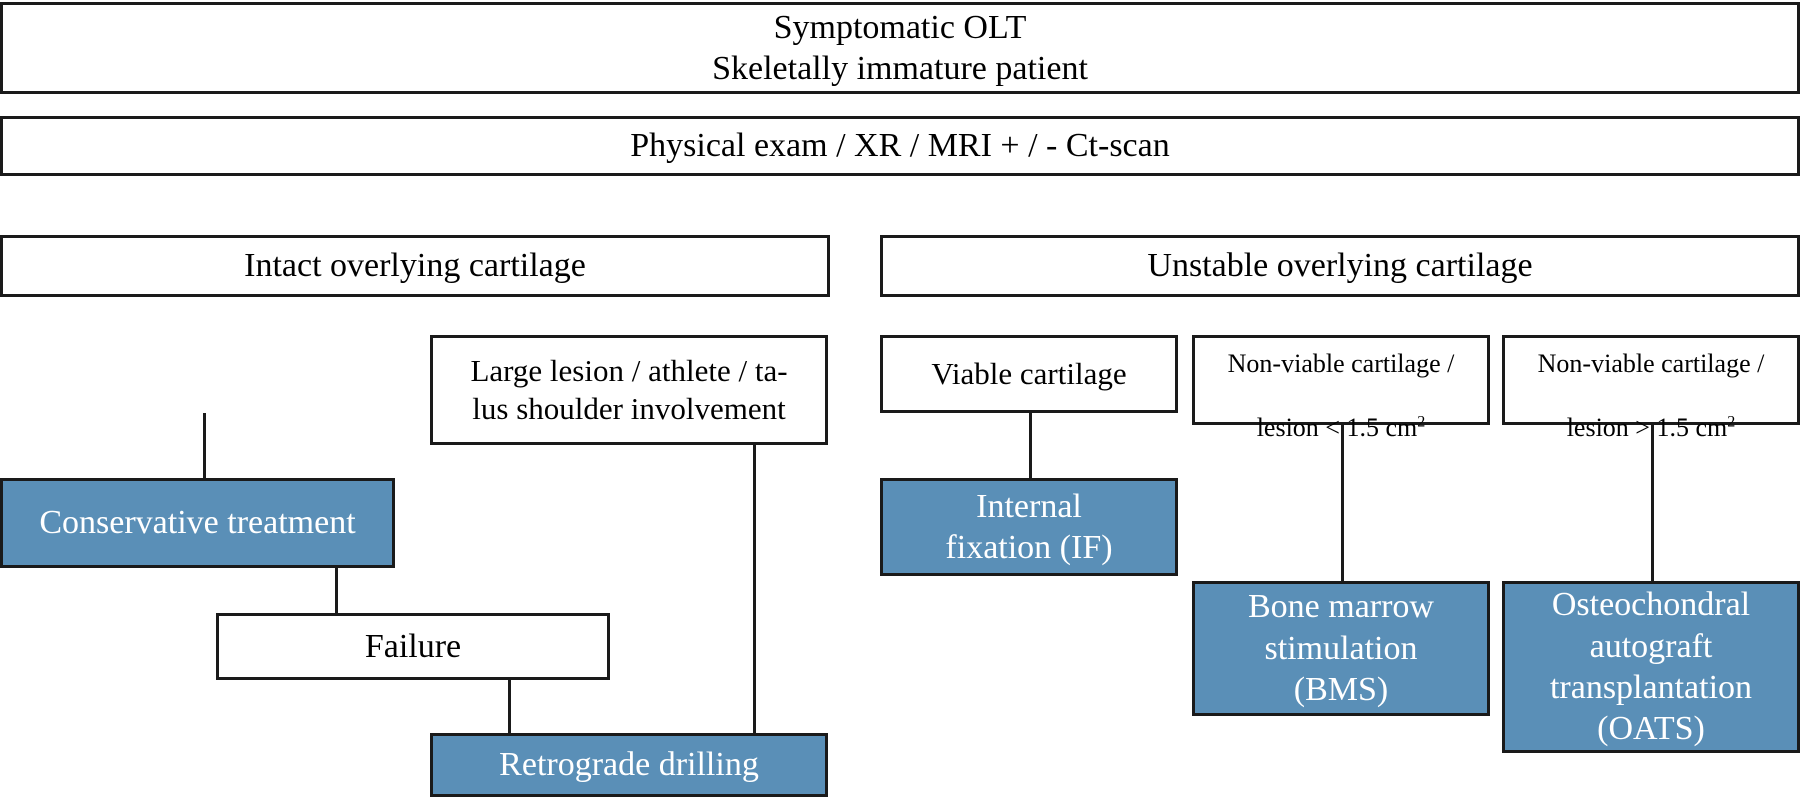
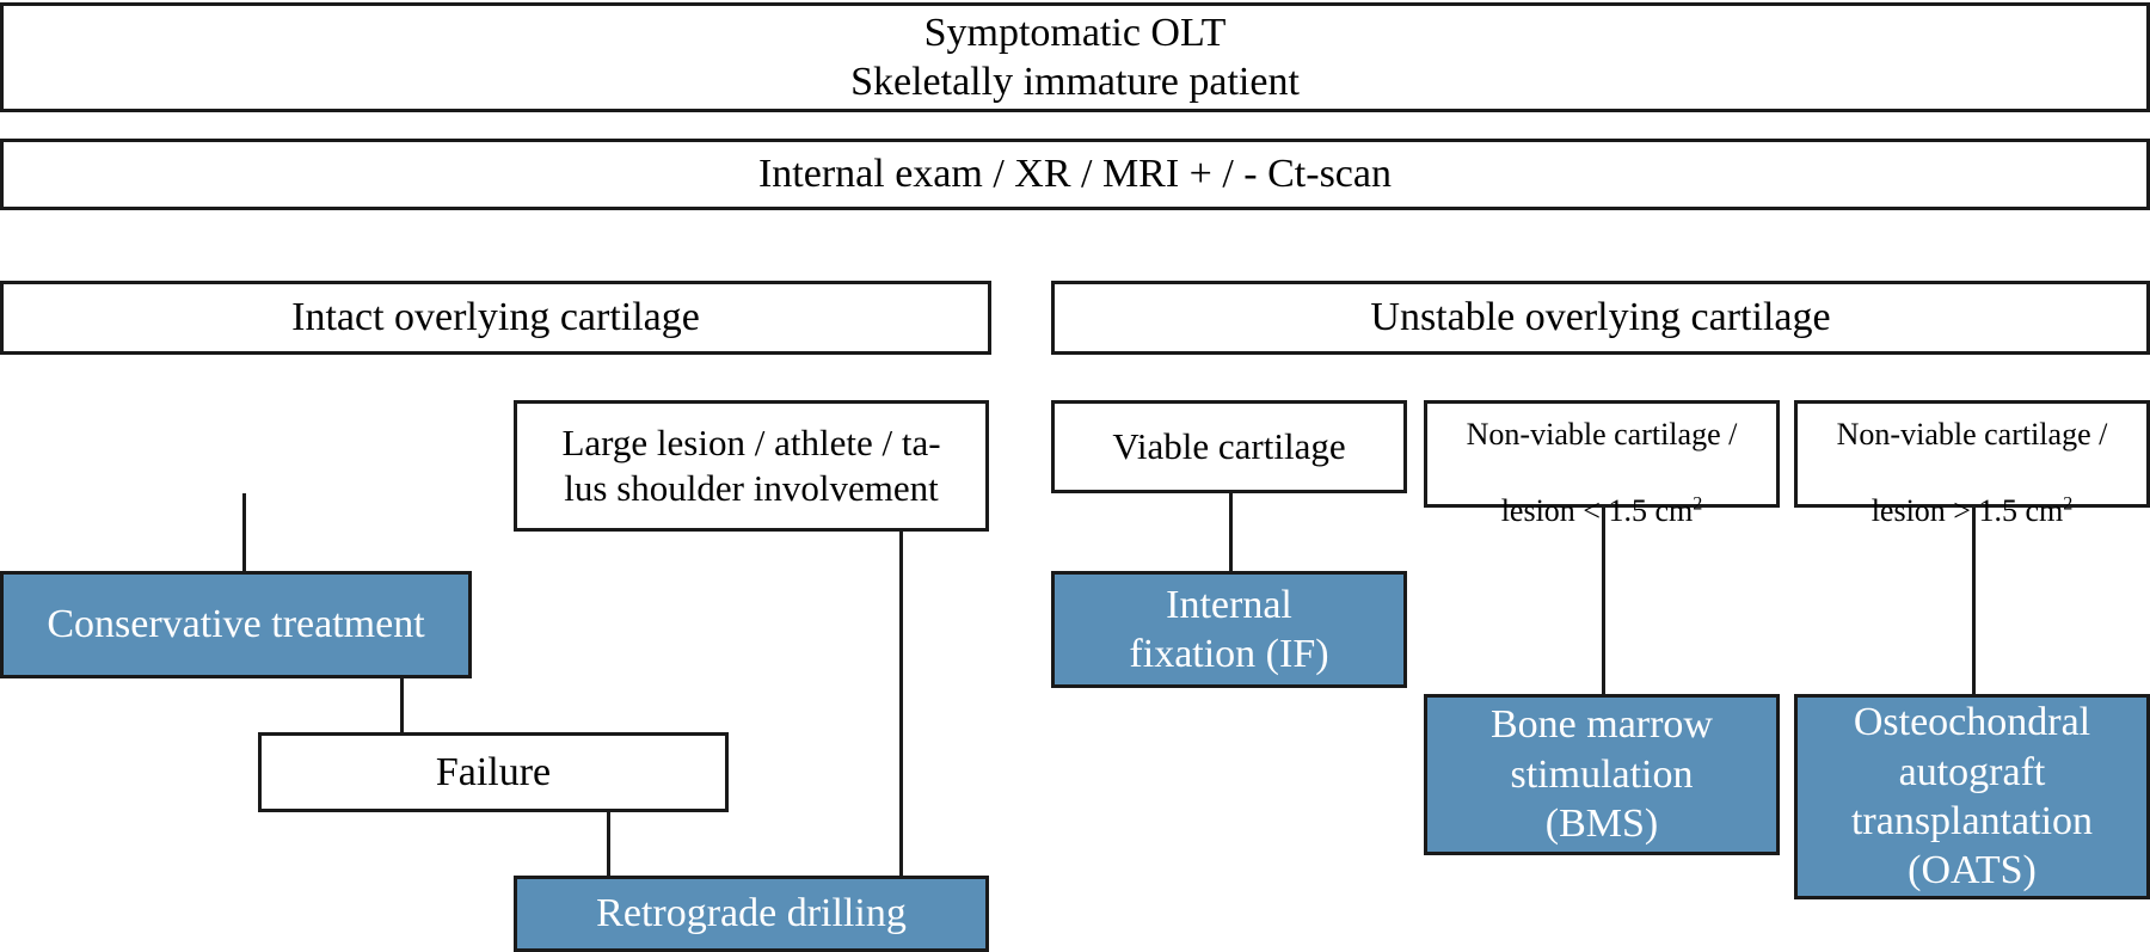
  Symptomatic OLT
  Skeletally immature patient
- Physical exam / XR / MRI + / - Ct-scan
+ Internal exam / XR / MRI + / - Ct-scan
  Intact overlying cartilage
  Unstable overlying cartilage
  Large lesion / athlete / ta-
  lus shoulder involvement
  Viable cartilage
  Non-viable cartilage /
  lesion < 1.5 cm2
  Non-viable cartilage /
  lesion > 1.5 cm2
  Conservative treatment
  Failure
  Retrograde drilling
  Internal
  fixation (IF)
  Bone marrow
  stimulation
  (BMS)
  Osteochondral
  autograft
  transplantation
  (OATS)
